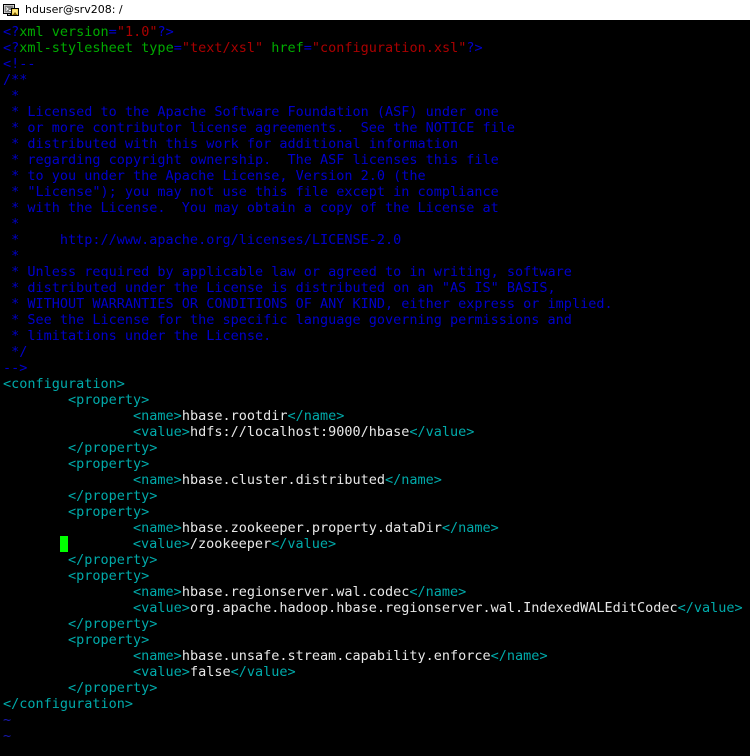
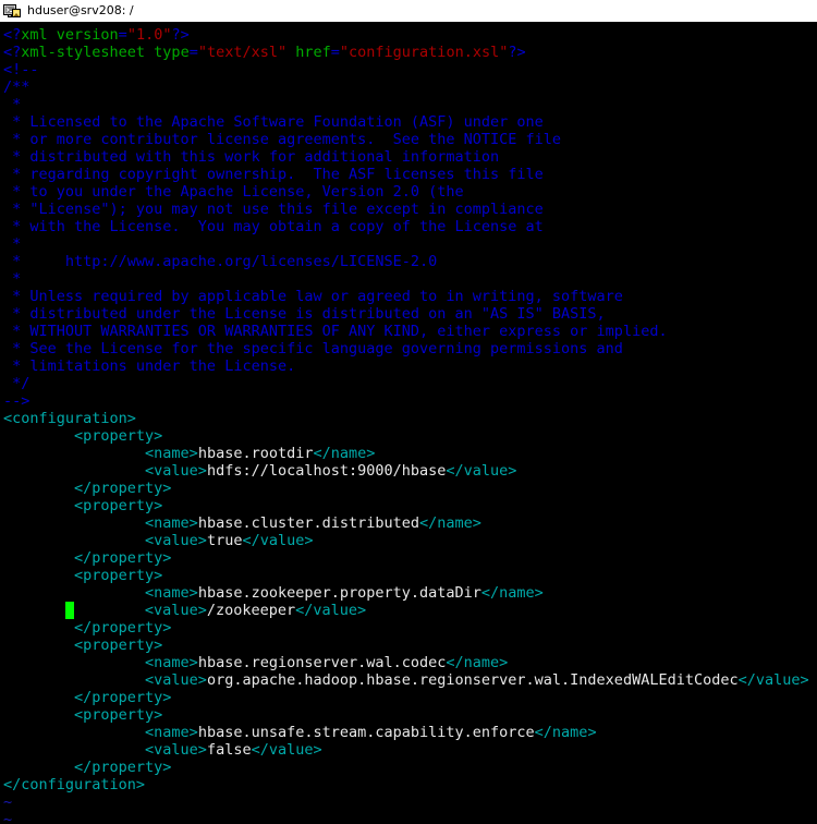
  hduser@srv208: /
  <?xml version="1.0"?>
  <?xml-stylesheet type="text/xsl" href="configuration.xsl"?>
  <!--
  /**
  *
  * Licensed to the Apache Software Foundation (ASF) under one
  * or more contributor license agreements. See the NOTICE file
  * distributed with this work for additional information
  * regarding copyright ownership. The ASF licenses this file
  * to you under the Apache License, Version 2.0 (the
  * "License"); you may not use this file except in compliance
  * with the License. You may obtain a copy of the License at
  *
  * http://www.apache.org/licenses/LICENSE-2.0
  *
  * Unless required by applicable law or agreed to in writing, software
  * distributed under the License is distributed on an "AS IS" BASIS,
- * WITHOUT WARRANTIES OR CONDITIONS OF ANY KIND, either express or implied.
+ * WITHOUT WARRANTIES OR WARRANTIES OF ANY KIND, either express or implied.
  * See the License for the specific language governing permissions and
  * limitations under the License.
  */
  -->
  <configuration>
  <property>
  <name>hbase.rootdir</name>
  <value>hdfs://localhost:9000/hbase</value>
  </property>
  <property>
  <name>hbase.cluster.distributed</name>
+ <value>true</value>
  </property>
  <property>
  <name>hbase.zookeeper.property.dataDir</name>
  <value>/zookeeper</value>
  </property>
  <property>
  <name>hbase.regionserver.wal.codec</name>
  <value>org.apache.hadoop.hbase.regionserver.wal.IndexedWALEditCodec</value>
  </property>
  <property>
  <name>hbase.unsafe.stream.capability.enforce</name>
  <value>false</value>
  </property>
  </configuration>
  ~
  ~
